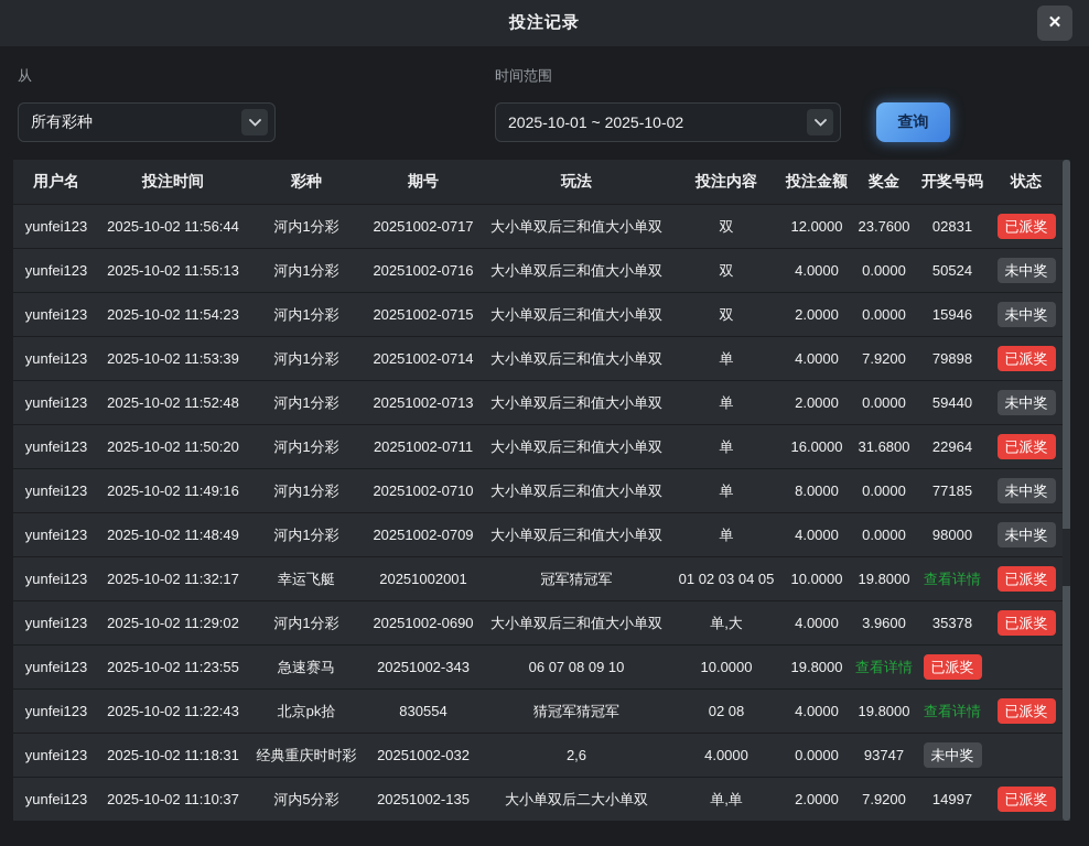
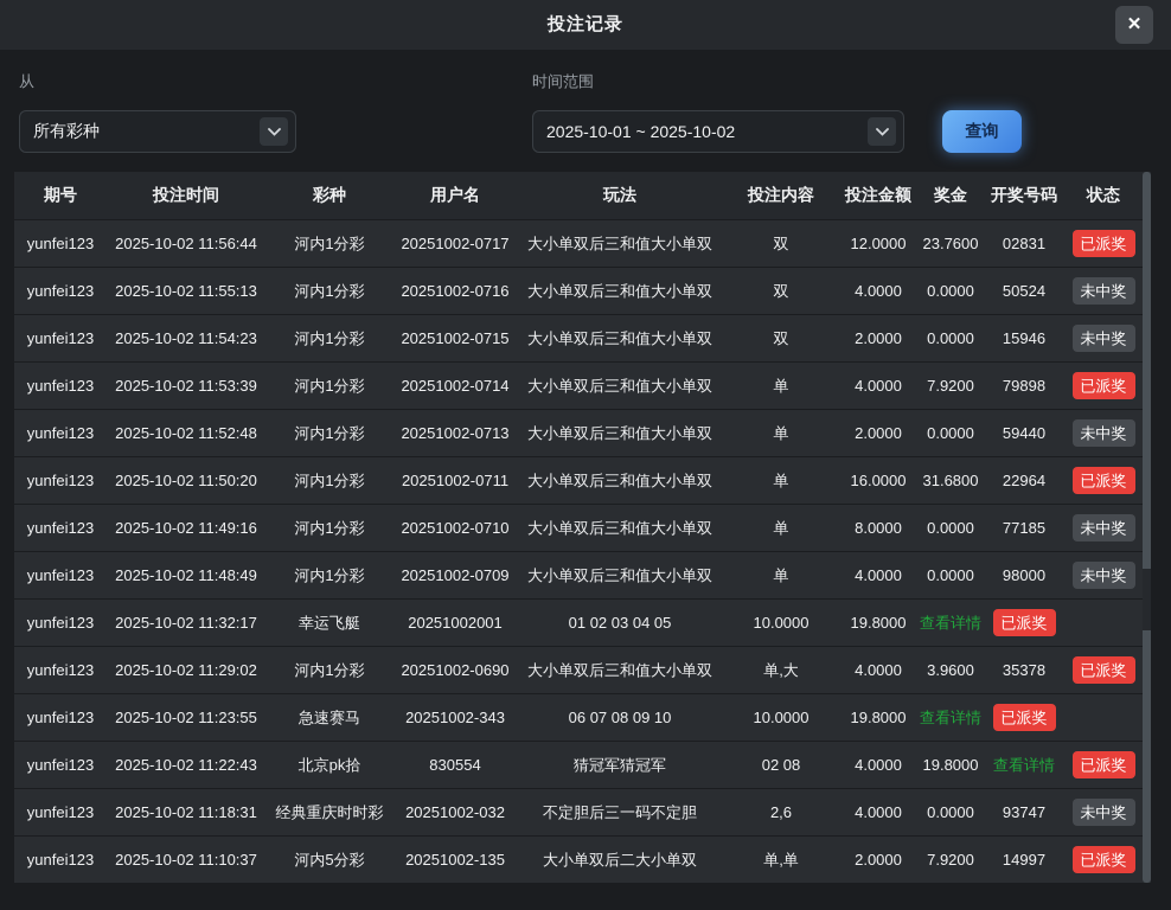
  投注记录
  ✕
  从
  时间范围
  所有彩种
  2025-10-01 ~ 2025-10-02
  查询
- 用户名
+ 期号
  投注时间
  彩种
- 期号
+ 用户名
  玩法
  投注内容
  投注金额
  奖金
  开奖号码
  状态
  yunfei123
  2025-10-02 11:56:44
  河内1分彩
  20251002-0717
  大小单双后三和值大小单双
  双
  12.0000
  23.7600
  02831
  已派奖
  yunfei123
  2025-10-02 11:55:13
  河内1分彩
  20251002-0716
  大小单双后三和值大小单双
  双
  4.0000
  0.0000
  50524
  未中奖
  yunfei123
  2025-10-02 11:54:23
  河内1分彩
  20251002-0715
  大小单双后三和值大小单双
  双
  2.0000
  0.0000
  15946
  未中奖
  yunfei123
  2025-10-02 11:53:39
  河内1分彩
  20251002-0714
  大小单双后三和值大小单双
  单
  4.0000
  7.9200
  79898
  已派奖
  yunfei123
  2025-10-02 11:52:48
  河内1分彩
  20251002-0713
  大小单双后三和值大小单双
  单
  2.0000
  0.0000
  59440
  未中奖
  yunfei123
  2025-10-02 11:50:20
  河内1分彩
  20251002-0711
  大小单双后三和值大小单双
  单
  16.0000
  31.6800
  22964
  已派奖
  yunfei123
  2025-10-02 11:49:16
  河内1分彩
  20251002-0710
  大小单双后三和值大小单双
  单
  8.0000
  0.0000
  77185
  未中奖
  yunfei123
  2025-10-02 11:48:49
  河内1分彩
  20251002-0709
  大小单双后三和值大小单双
  单
  4.0000
  0.0000
  98000
  未中奖
  yunfei123
  2025-10-02 11:32:17
  幸运飞艇
  20251002001
- 冠军猜冠军
  01 02 03 04 05
  10.0000
  19.8000
  查看详情
  已派奖
  yunfei123
  2025-10-02 11:29:02
  河内1分彩
  20251002-0690
  大小单双后三和值大小单双
  单,大
  4.0000
  3.9600
  35378
  已派奖
  yunfei123
  2025-10-02 11:23:55
  急速赛马
  20251002-343
  06 07 08 09 10
  10.0000
  19.8000
  查看详情
  已派奖
  yunfei123
  2025-10-02 11:22:43
  北京pk拾
  830554
  猜冠军猜冠军
  02 08
  4.0000
  19.8000
  查看详情
  已派奖
  yunfei123
  2025-10-02 11:18:31
  经典重庆时时彩
  20251002-032
+ 不定胆后三一码不定胆
  2,6
  4.0000
  0.0000
  93747
  未中奖
  yunfei123
  2025-10-02 11:10:37
  河内5分彩
  20251002-135
  大小单双后二大小单双
  单,单
  2.0000
  7.9200
  14997
  已派奖
